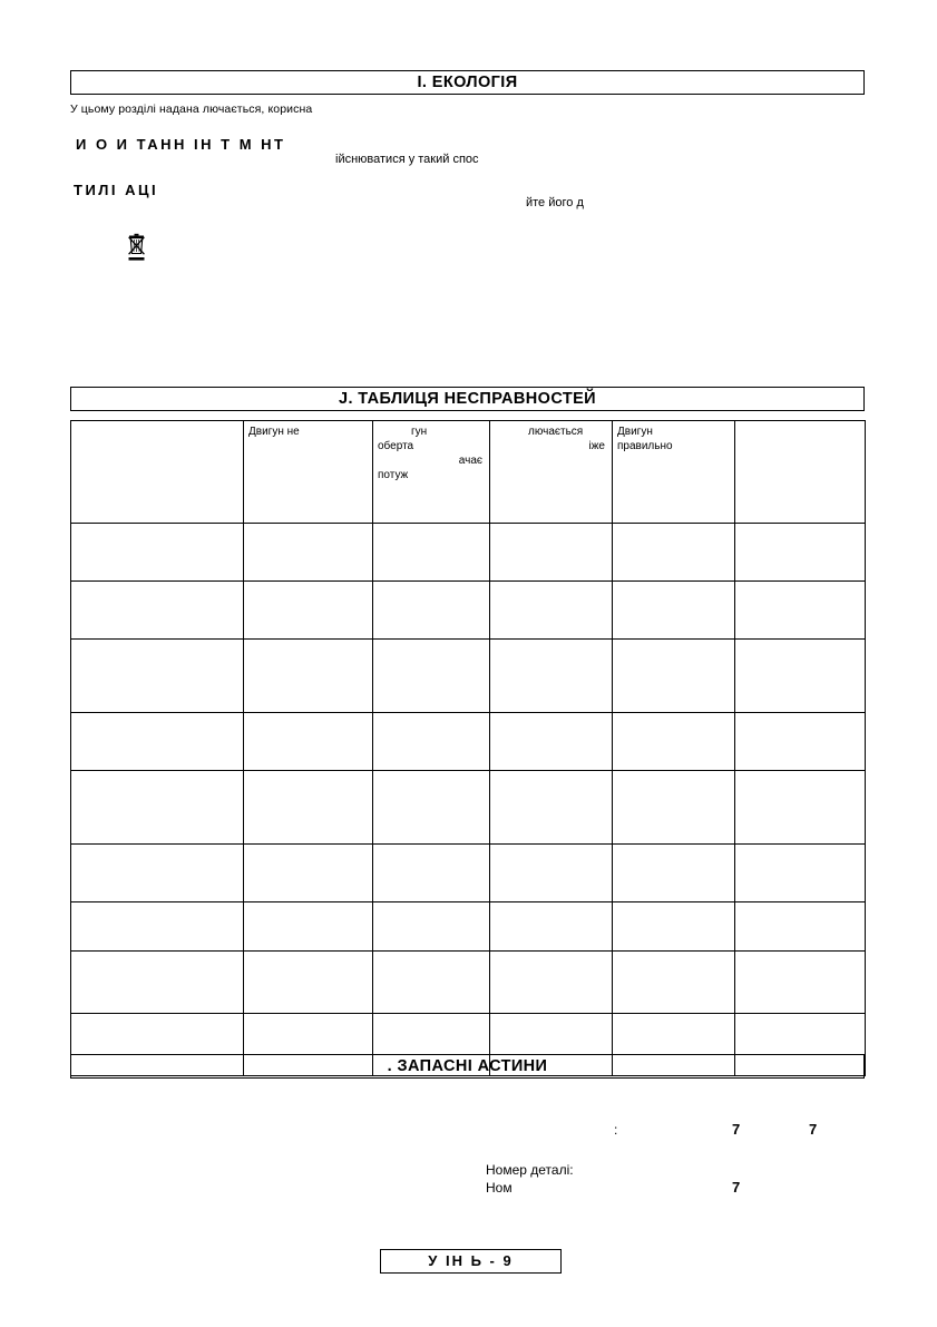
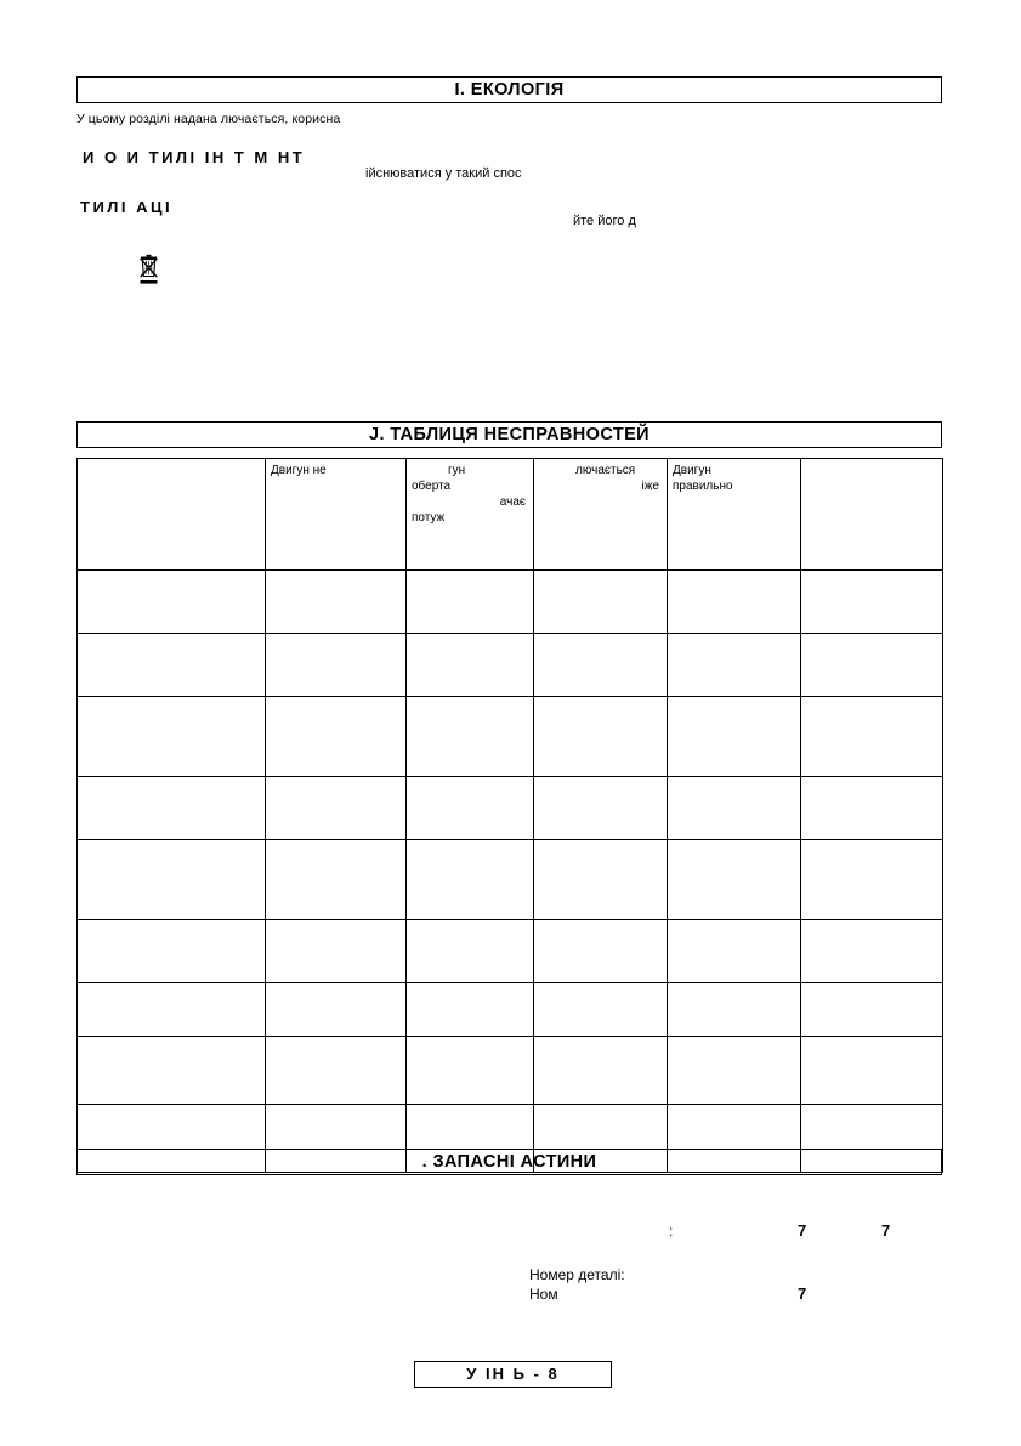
  I. ЕКОЛОГІЯ
  У цьому розділі надана лючається, корисна
- И О И ТАНН ІН Т М НТ
+ И О И ТИЛІ ІН Т М НТ
  ійснюватися у такий спос
  ТИЛІ АЦІ
  йте його д
  J. ТАБЛИЦЯ НЕСПРАВНОСТЕЙ
  	Двигун не	гун оберта ачає потуж	лючається іже	Двигун правильно
  . ЗАПАСНІ АСТИНИ
  :
  7
  7
  Номер деталі:
  Ном
  7
- У ІН Ь - 9
+ У ІН Ь - 8
